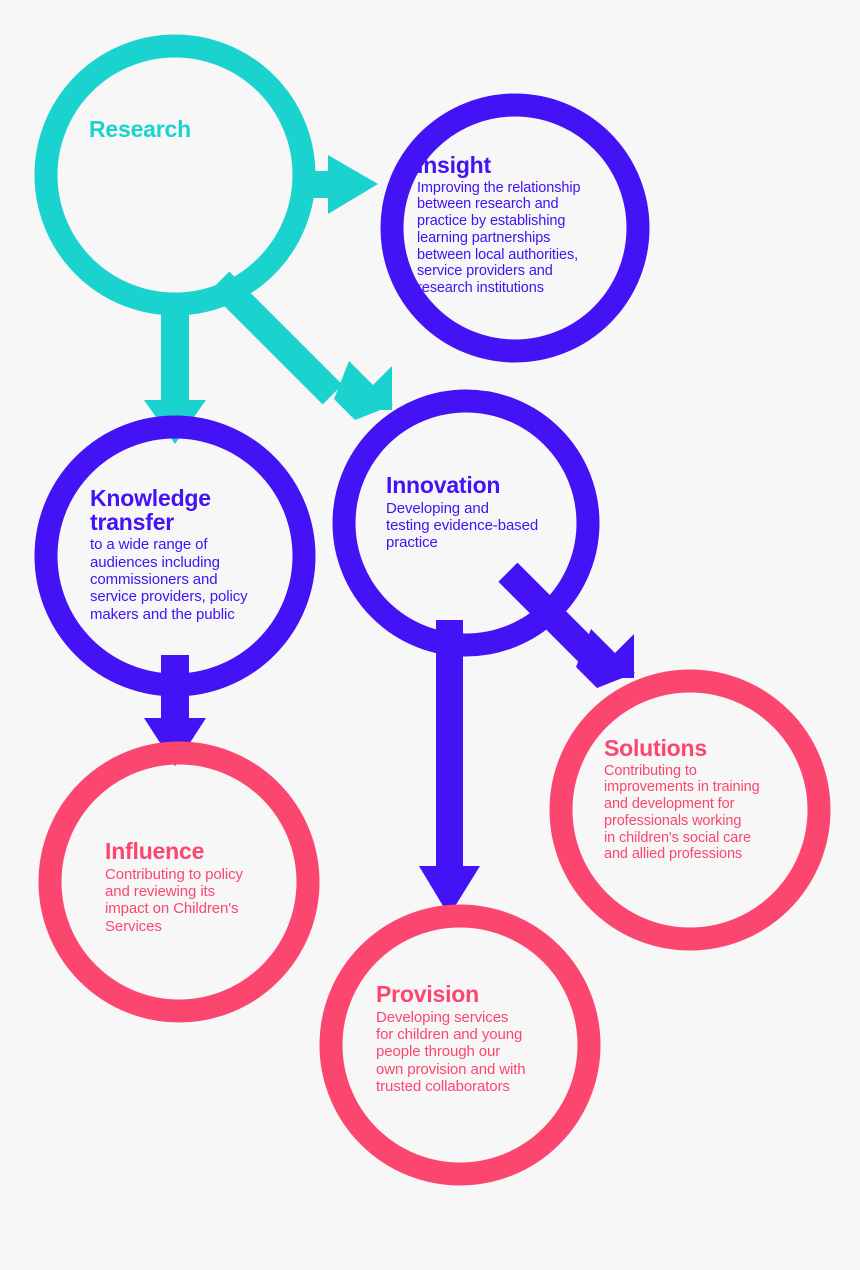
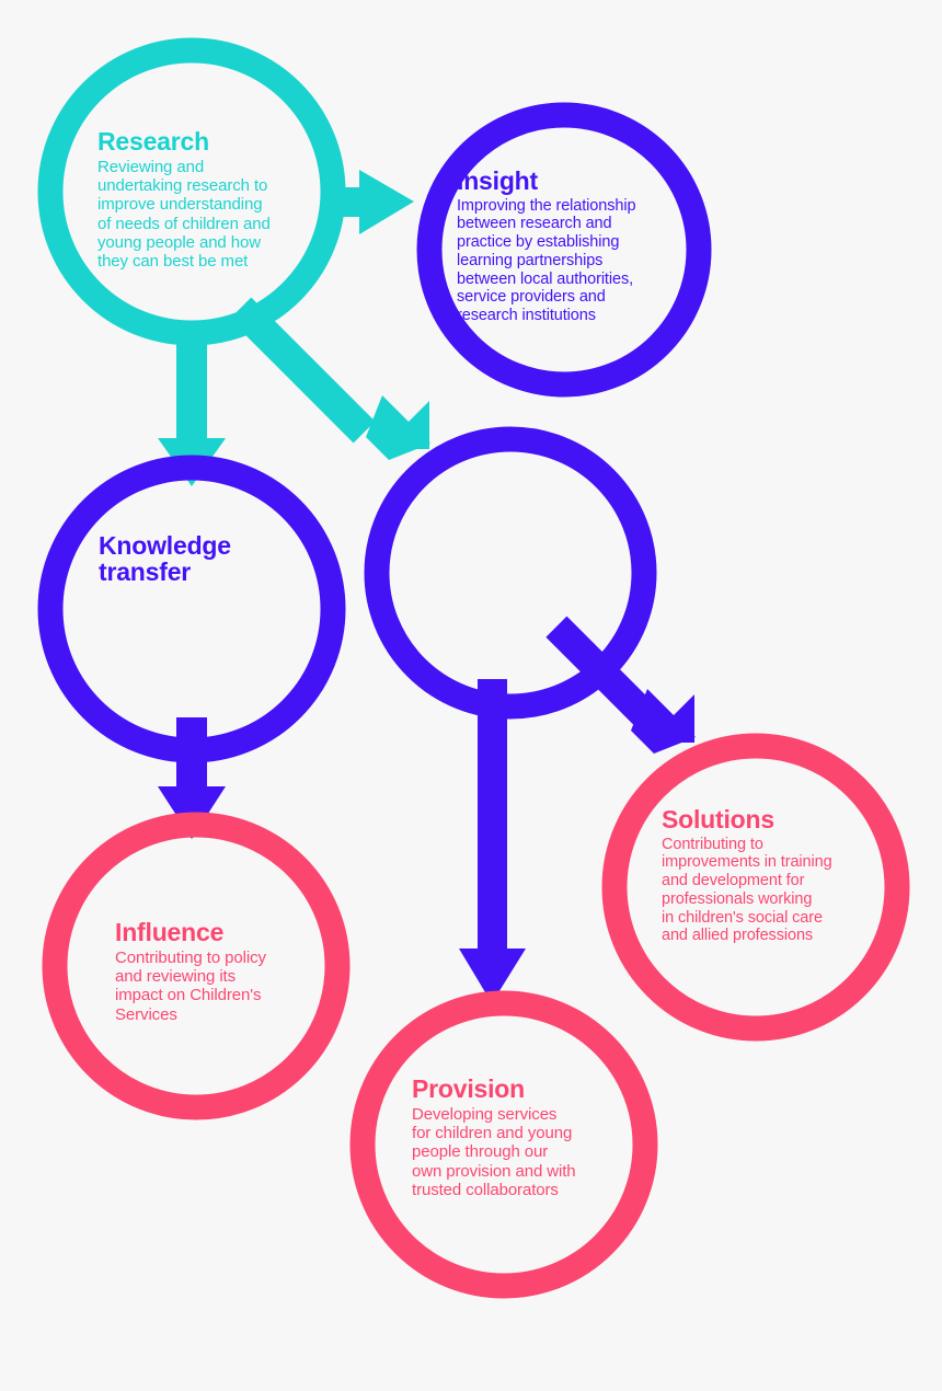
  Research
+ Reviewing and
+ undertaking research to
+ improve understanding
+ of needs of children and
+ young people and how
+ they can best be met
  Insight
  Improving the relationship
  between research and
  practice by establishing
  learning partnerships
  between local authorities,
  service providers and
  research institutions
  Knowledge
  transfer
- to a wide range of
- audiences including
- commissioners and
- service providers, policy
- makers and the public
- Innovation
- Developing and
- testing evidence-based
- practice
  Influence
  Contributing to policy
  and reviewing its
  impact on Children's
  Services
  Solutions
  Contributing to
  improvements in training
  and development for
  professionals working
  in children's social care
  and allied professions
  Provision
  Developing services
  for children and young
  people through our
  own provision and with
  trusted collaborators
